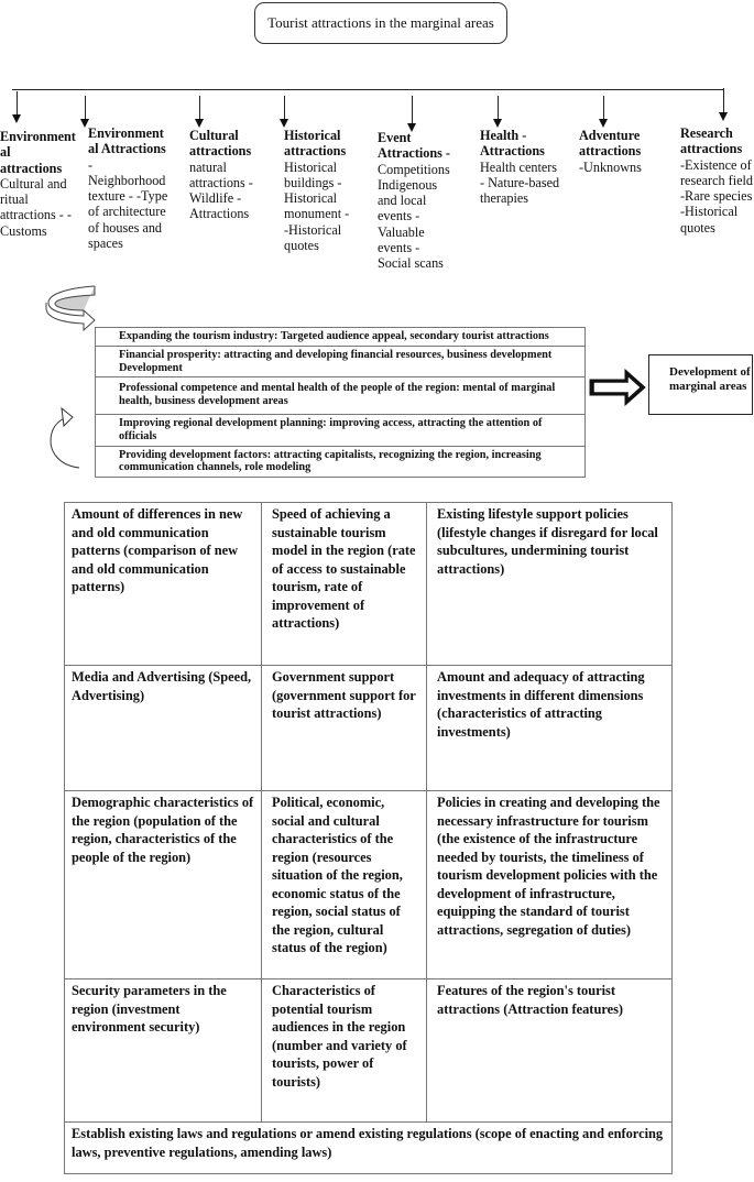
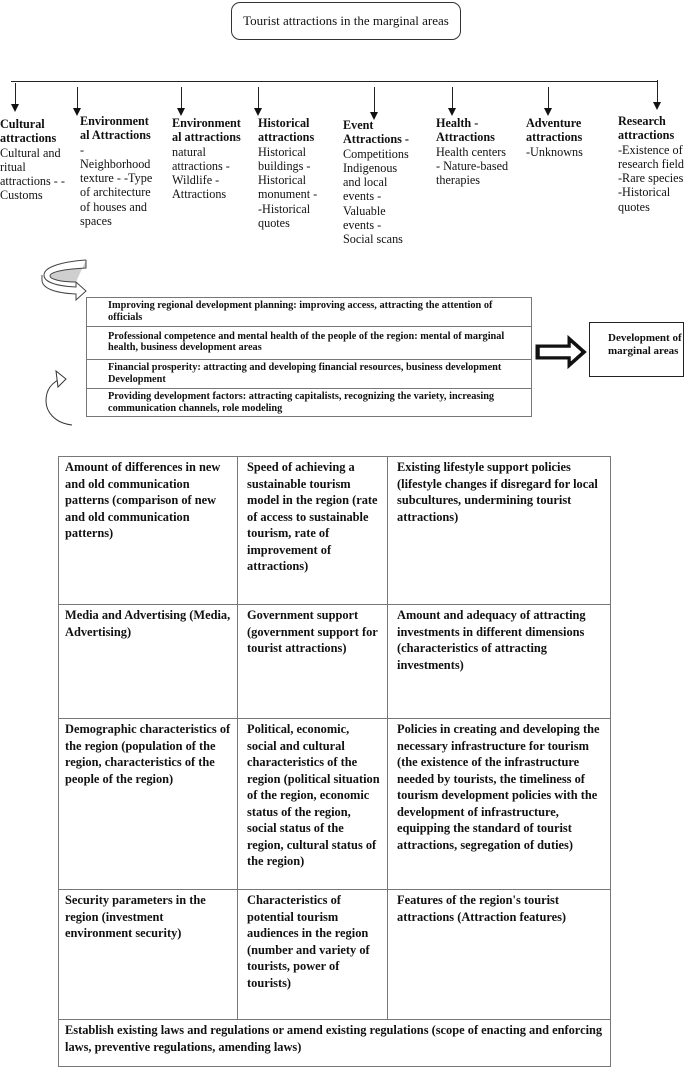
  Tourist attractions in the marginal areas
- Environment al attractions
+ Cultural attractions
  Cultural and ritual attractions - -Customs
  Environment al Attractions
  - Neighborhood texture - -Type of architecture of houses and spaces
- Cultural attractions
+ Environment al attractions
  natural attractions - Wildlife - Attractions
  Historical attractions
  Historical buildings - Historical monument - -Historical quotes
  Event Attractions -
  Competitions Indigenous and local events - Valuable events - Social scans
  Health - Attractions
  Health centers - Nature-based therapies
  Adventure attractions
  -Unknowns
  Research attractions
  -Existence of research field -Rare species -Historical quotes
- Expanding the tourism industry: Targeted audience appeal, secondary tourist attractions
- Financial prosperity: attracting and developing financial resources, business development Development
+ Improving regional development planning: improving access, attracting the attention of officials
  Professional competence and mental health of the people of the region: mental of marginal health, business development areas
- Improving regional development planning: improving access, attracting the attention of officials
+ Financial prosperity: attracting and developing financial resources, business development Development
- Providing development factors: attracting capitalists, recognizing the region, increasing communication channels, role modeling
+ Providing development factors: attracting capitalists, recognizing the variety, increasing communication channels, role modeling
  Development of marginal areas
  Amount of differences in new and old communication patterns (comparison of new and old communication patterns)	Speed of achieving a sustainable tourism model in the region (rate of access to sustainable tourism, rate of improvement of attractions)	Existing lifestyle support policies (lifestyle changes if disregard for local subcultures, undermining tourist attractions)
- Media and Advertising (Speed, Advertising)	Government support (government support for tourist attractions)	Amount and adequacy of attracting investments in different dimensions (characteristics of attracting investments)
+ Media and Advertising (Media, Advertising)	Government support (government support for tourist attractions)	Amount and adequacy of attracting investments in different dimensions (characteristics of attracting investments)
- Demographic characteristics of the region (population of the region, characteristics of the people of the region)	Political, economic, social and cultural characteristics of the region (resources situation of the region, economic status of the region, social status of the region, cultural status of the region)	Policies in creating and developing the necessary infrastructure for tourism (the existence of the infrastructure needed by tourists, the timeliness of tourism development policies with the development of infrastructure, equipping the standard of tourist attractions, segregation of duties)
+ Demographic characteristics of the region (population of the region, characteristics of the people of the region)	Political, economic, social and cultural characteristics of the region (political situation of the region, economic status of the region, social status of the region, cultural status of the region)	Policies in creating and developing the necessary infrastructure for tourism (the existence of the infrastructure needed by tourists, the timeliness of tourism development policies with the development of infrastructure, equipping the standard of tourist attractions, segregation of duties)
  Security parameters in the region (investment environment security)	Characteristics of potential tourism audiences in the region (number and variety of tourists, power of tourists)	Features of the region's tourist attractions (Attraction features)
  Establish existing laws and regulations or amend existing regulations (scope of enacting and enforcing laws, preventive regulations, amending laws)
